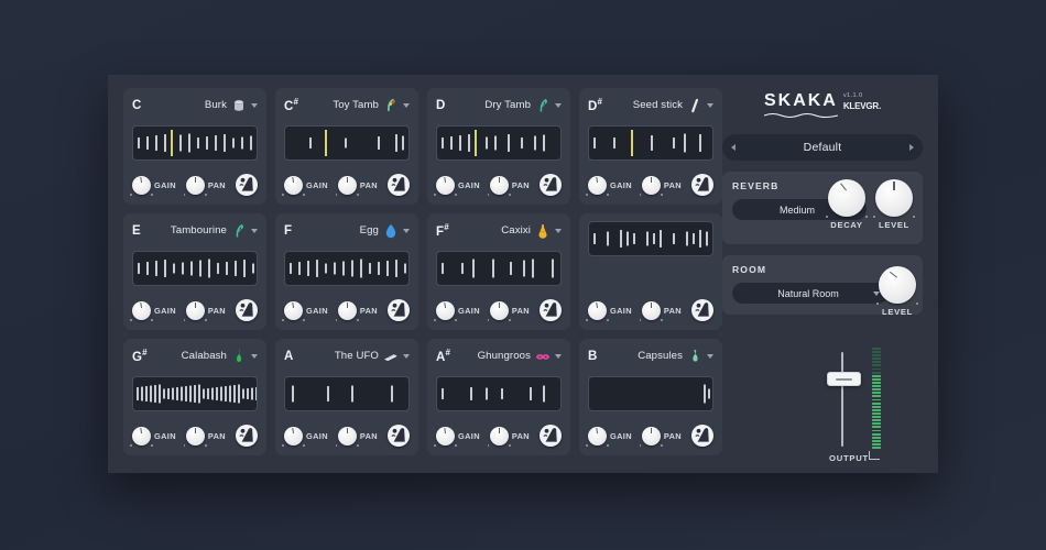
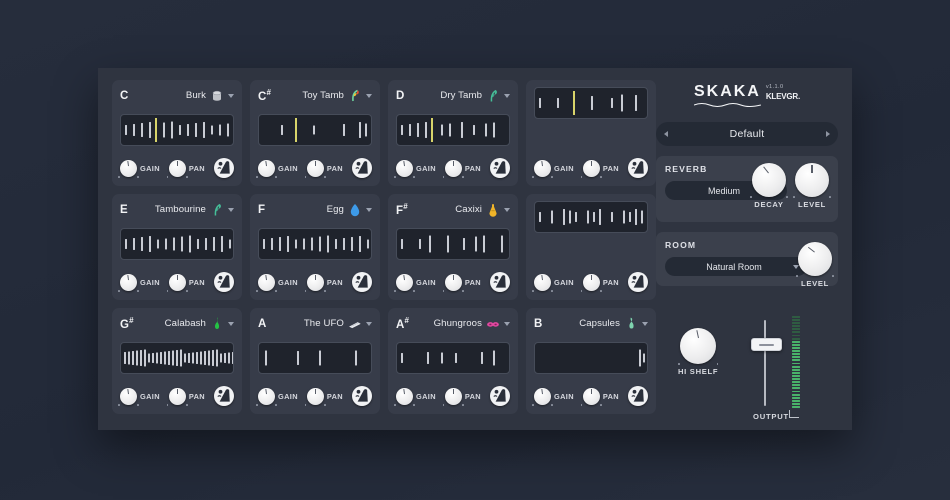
  C
  Burk
  GAIN
  PAN
  C#
  Toy Tamb
  GAIN
  PAN
  D
  Dry Tamb
  GAIN
  PAN
- D#
- Seed stick
  GAIN
  PAN
  E
  Tambourine
  GAIN
  PAN
  F
  Egg
  GAIN
  PAN
  F#
  Caxixi
  GAIN
  PAN
  GAIN
  PAN
  G#
  Calabash
  GAIN
  PAN
  A
  The UFO
  GAIN
  PAN
  A#
  Ghungroos
  GAIN
  PAN
  B
  Capsules
  GAIN
  PAN
  SKAKA
  KLEVGR.
  Default
  REVERB
  Medium
  DECAY
  LEVEL
  ROOM
  Natural Room
  LEVEL
+ HI SHELF
  OUTPUT
